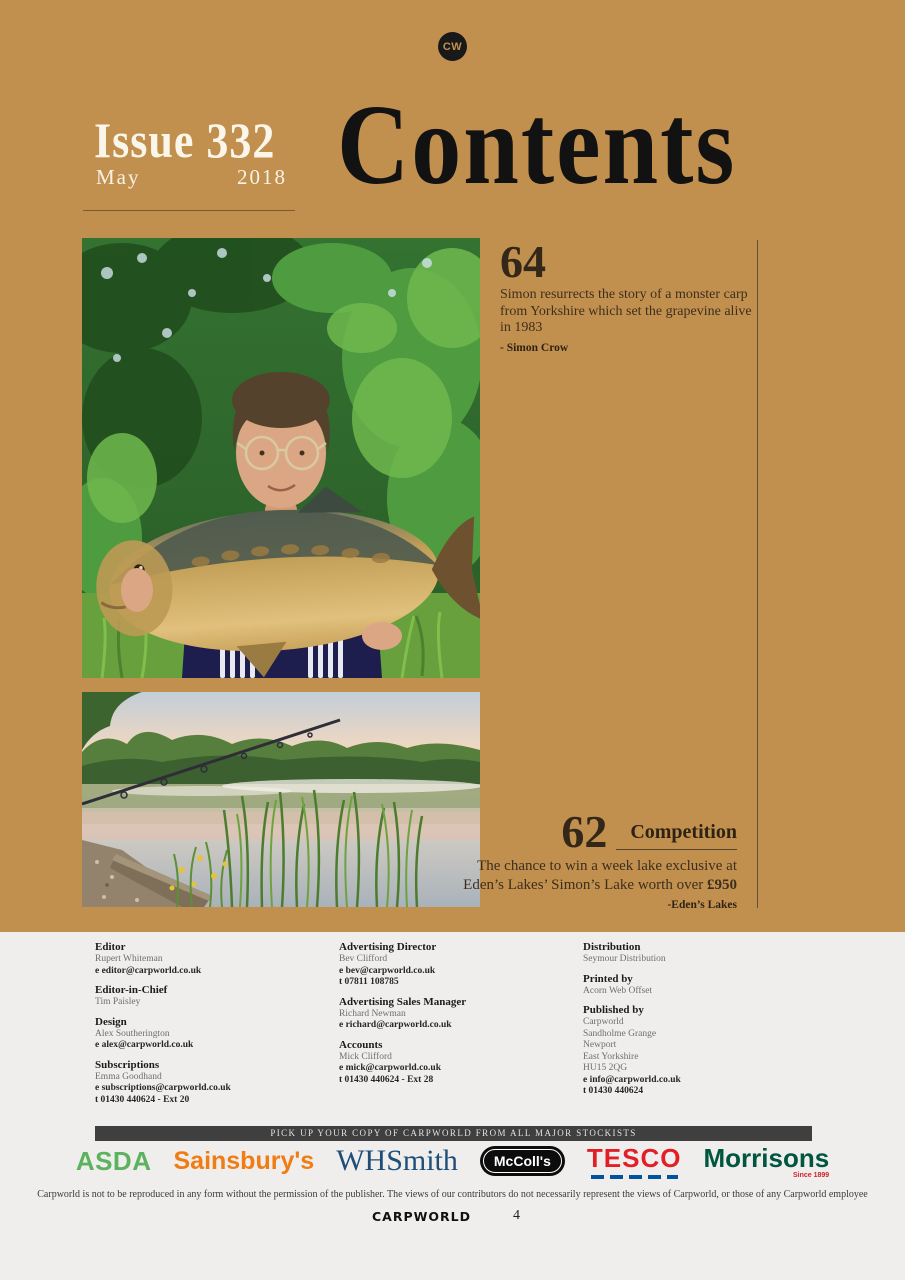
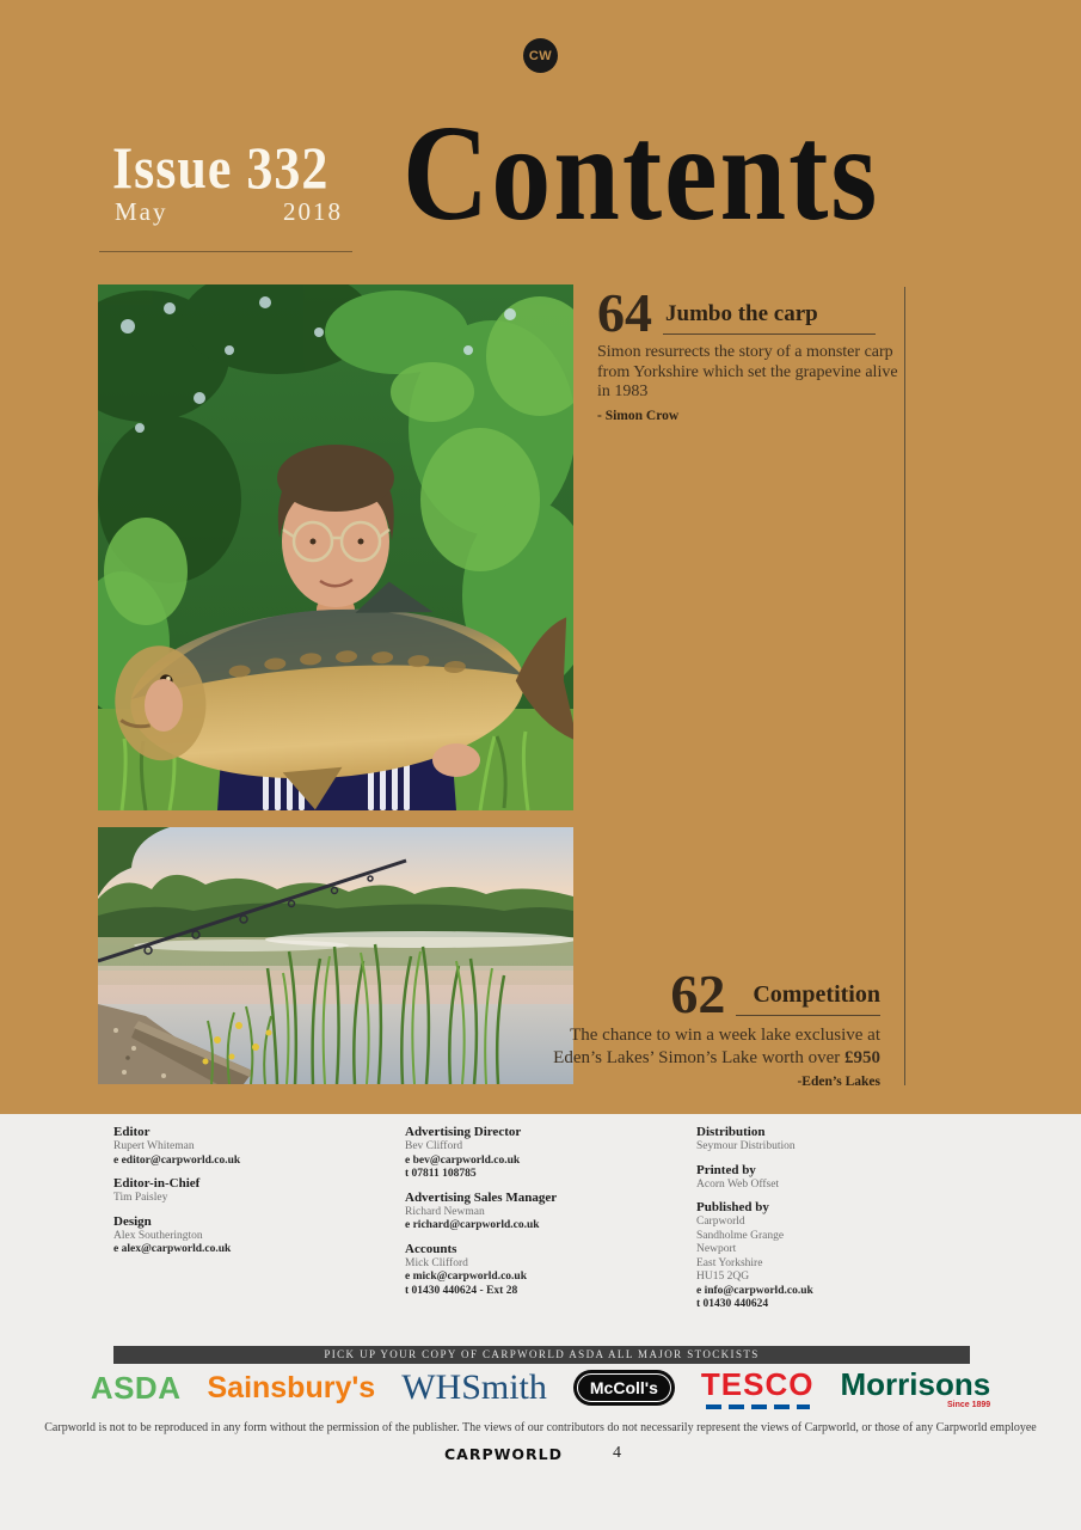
  CW
  Issue 332
  May
  2018
  Contents
  64
+ Jumbo the carp
  Simon resurrects the story of a monster carp from Yorkshire which set the grapevine alive in 1983
  - Simon Crow
  62
  Competition
  The chance to win a week lake exclusive at Eden’s Lakes’ Simon’s Lake worth over £950
  -Eden’s Lakes
  Editor
  Rupert Whiteman
  e editor@carpworld.co.uk
  Editor-in-Chief
  Tim Paisley
  Design
  Alex Southerington
  e alex@carpworld.co.uk
- Subscriptions
- Emma Goodhand
- e subscriptions@carpworld.co.uk
- t 01430 440624 - Ext 20
  Advertising Director
  Bev Clifford
  e bev@carpworld.co.uk
  t 07811 108785
  Advertising Sales Manager
  Richard Newman
  e richard@carpworld.co.uk
  Accounts
  Mick Clifford
  e mick@carpworld.co.uk
  t 01430 440624 - Ext 28
  Distribution
  Seymour Distribution
  Printed by
  Acorn Web Offset
  Published by
  Carpworld
  Sandholme Grange
  Newport
  East Yorkshire
  HU15 2QG
  e info@carpworld.co.uk
  t 01430 440624
- PICK UP YOUR COPY OF CARPWORLD FROM ALL MAJOR STOCKISTS
+ PICK UP YOUR COPY OF CARPWORLD ASDA ALL MAJOR STOCKISTS
  ASDA
  Sainsbury's
  WHSmith
  McColl's
  TESCO
  Morrisons
  Carpworld is not to be reproduced in any form without the permission of the publisher. The views of our contributors do not necessarily represent the views of Carpworld, or those of any Carpworld employee
  CARPWORLD
  4
